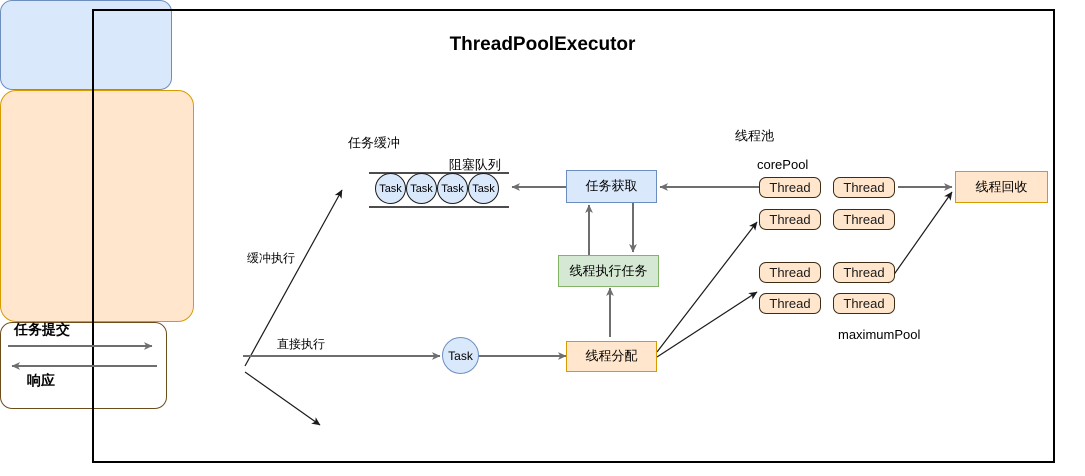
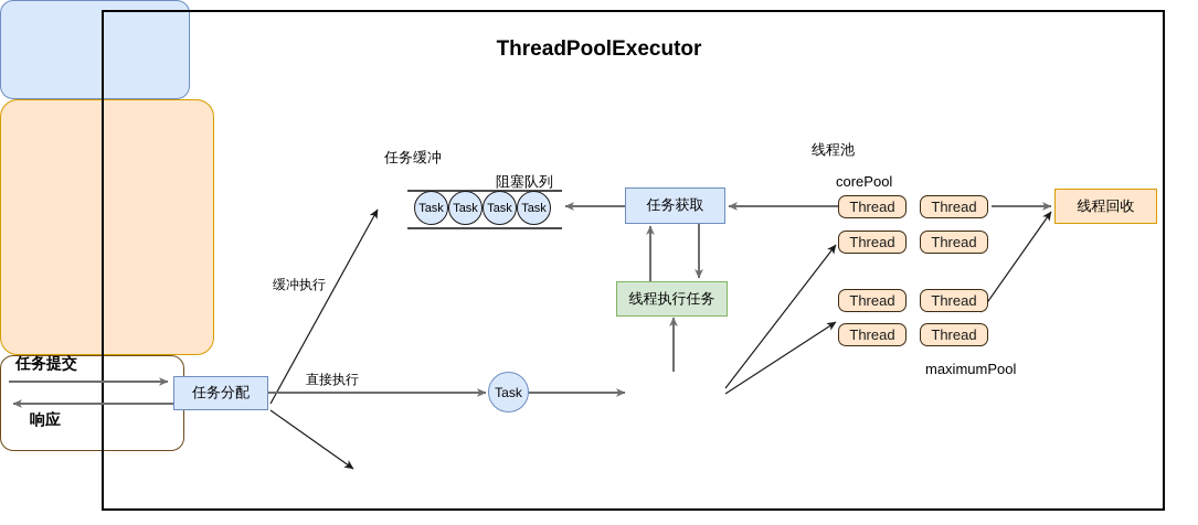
  ThreadPoolExecutor
  任务提交
  响应
  任务缓冲
  阻塞队列
  Task
  Task
  Task
  Task
  线程池
  corePool
  Thread
  Thread
  Thread
  Thread
  Thread
  Thread
  Thread
  Thread
  maximumPool
+ 任务分配
  Task
- 线程分配
  线程执行任务
  任务获取
  线程回收
  缓冲执行
  直接执行
